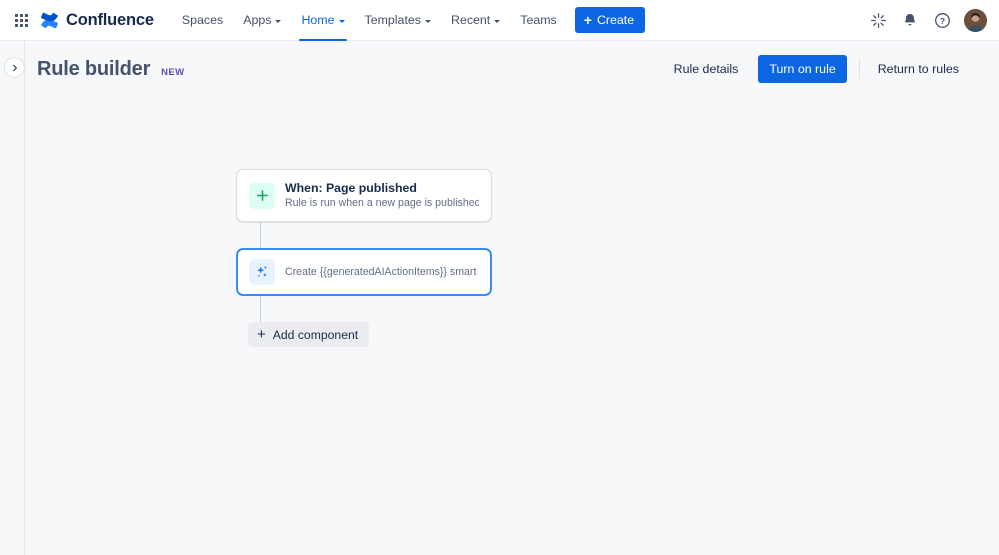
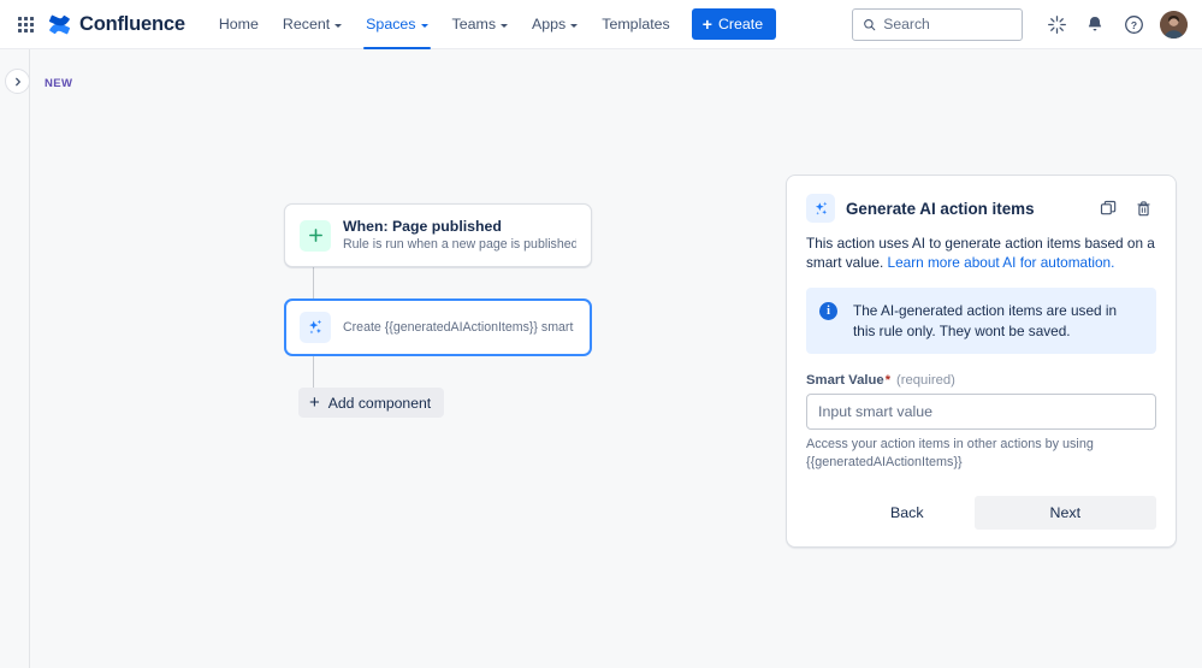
  Confluence
- Spaces
+ Home
- Apps
+ Recent
- Home
+ Spaces
- Templates
+ Teams
- Recent
+ Apps
- Teams
+ Templates
  +
  Create
+ Search
  ?
- Rule builder
  NEW
- Rule details
- Turn on rule
- Return to rules
  When: Page published
  Rule is run when a new page is published
  Create {{generatedAIActionItems}} smart
  +
  Add component
+ Generate AI action items
+ This action uses AI to generate action items based on a smart value. Learn more about AI for automation.
+ i
+ The AI-generated action items are used in this rule only. They wont be saved.
+ Smart Value
+ *
+ (required)
+ Input smart value
+ Access your action items in other actions by using {{generatedAIActionItems}}
+ Back
+ Next
